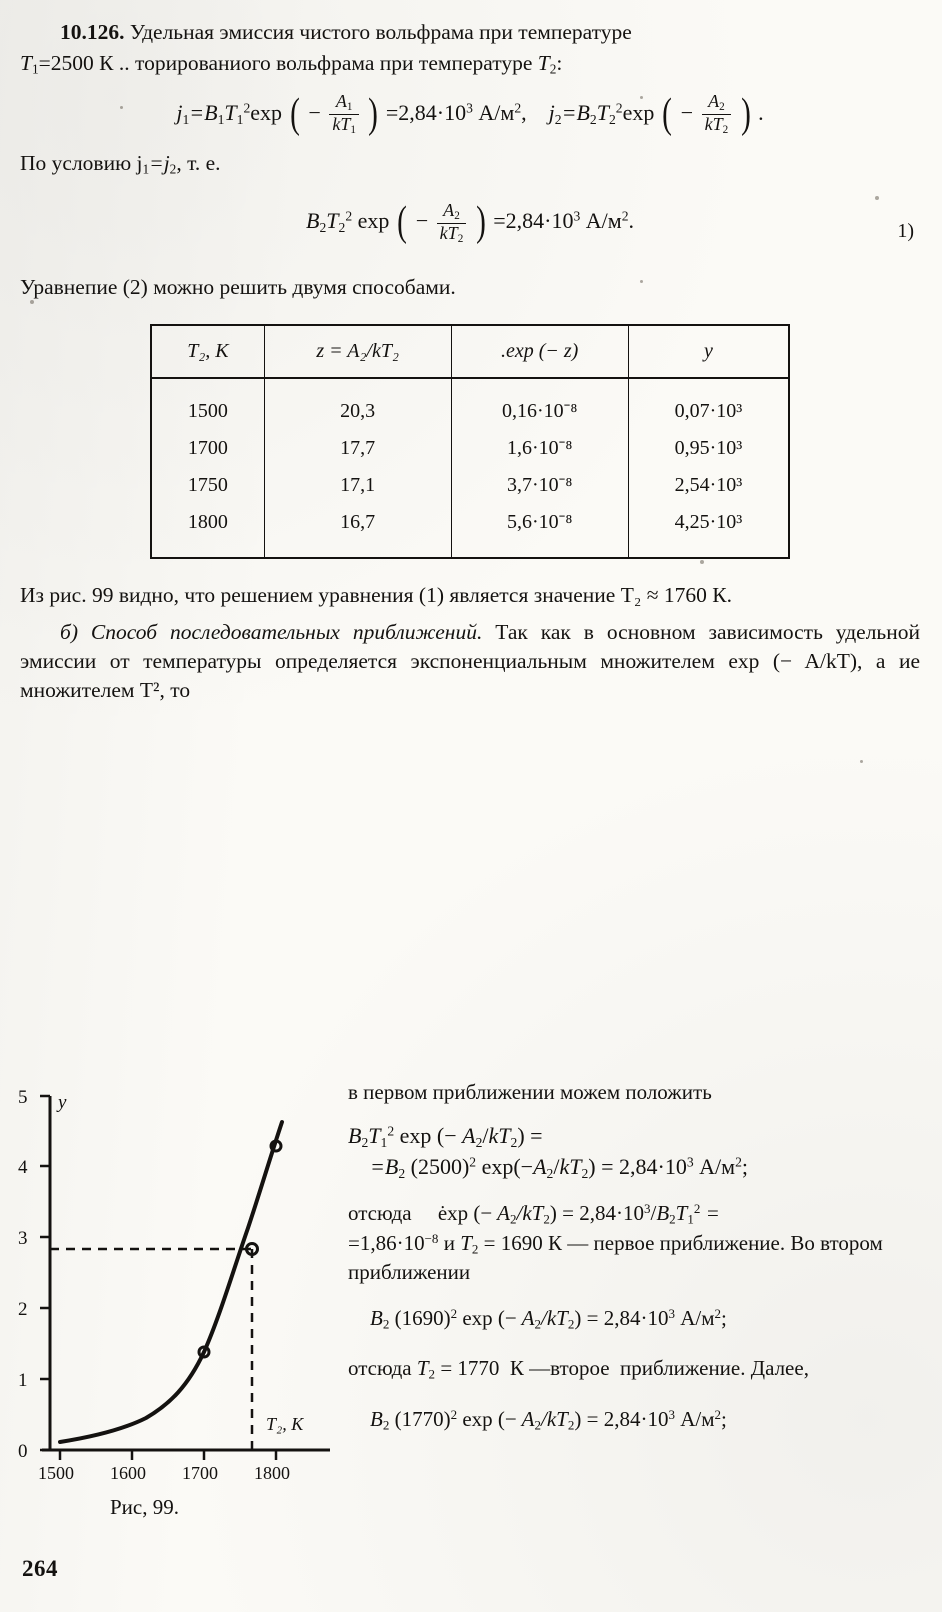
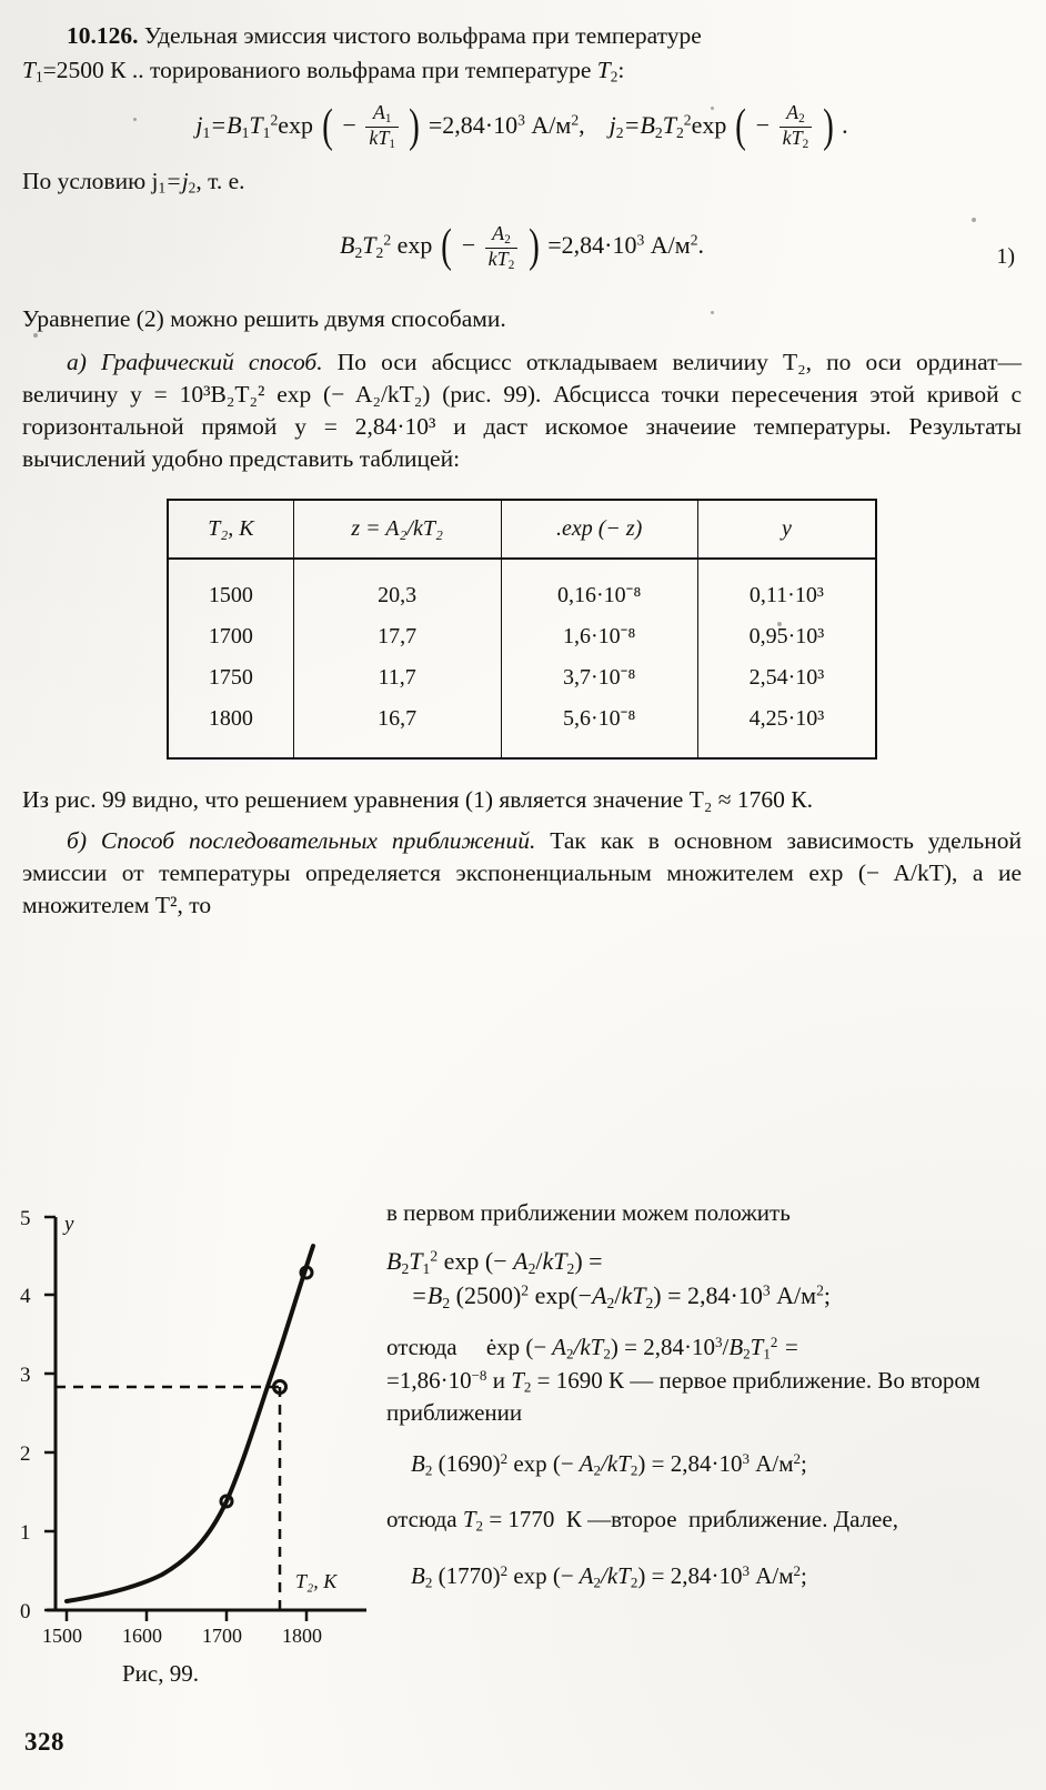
  10.126. Удельная эмиссия чистого вольфрама при температуре
  T1=2500 К .. торированиого вольфрама при температуре T2:
  j1=B1T12exp ( −
  A1
  kT1
  ) =2,84·103 А/м2, j2=B2T22exp ( −
  A2
  kT2
  ) .
  По условию j1=j2, т. е.
  B2T22 exp ( −
  A2
  kT2
  ) =2,84·103 А/м2.
  1)
  Уравнепие (2) можно решить двумя способами.
+ а) Графический способ. По оси абсцисс откладываем величииу T₂, по оси ординат—величину y = 10³B₂T₂² exp (− A₂/kT₂) (рис. 99). Абсцисса точки пересечения этой кривой с горизонтальной прямой y = 2,84·10³ и даст искомое значеиие температуры. Результаты вычислений удобно представить таблицей:
  T₂, К	z = A₂/kT₂	.exp (− z)	y
- 1500	20,3	0,16·10⁻⁸	0,07·10³
+ 1500	20,3	0,16·10⁻⁸	0,11·10³
  1700	17,7	1,6·10⁻⁸	0,95·10³
- 1750	17,1	3,7·10⁻⁸	2,54·10³
+ 1750	11,7	3,7·10⁻⁸	2,54·10³
  1800	16,7	5,6·10⁻⁸	4,25·10³
  Из рис. 99 видно, что решением уравнения (1) является значение T₂ ≈ 1760 К.
  б) Способ последовательных приближений. Так как в основном зависимость удельной эмиссии от температуры определяется экспоненциальным множителем exp (− A/kT), а ие множителем T², то
  0
  1
  2
  3
  4
  5
  y
  1500
  1600
  1700
  1800
  T₂, К
  Рис, 99.
  в первом приближении можем положить
  B2T12 exp (− A2/kT2) =
  =B2 (2500)2 exp(−A2/kT2) = 2,84·103 А/м2;
  отсюда ėxp (− A2/kT2) = 2,84·103/B2T12 =
  =1,86·10−8 и T2 = 1690 К — первое приближение. Во втором приближении
  B2 (1690)2 exp (− A2/kT2) = 2,84·103 А/м2;
  отсюда T2 = 1770 К —второе приближение. Далее,
  B2 (1770)2 exp (− A2/kT2) = 2,84·103 А/м2;
- 264
+ 328
